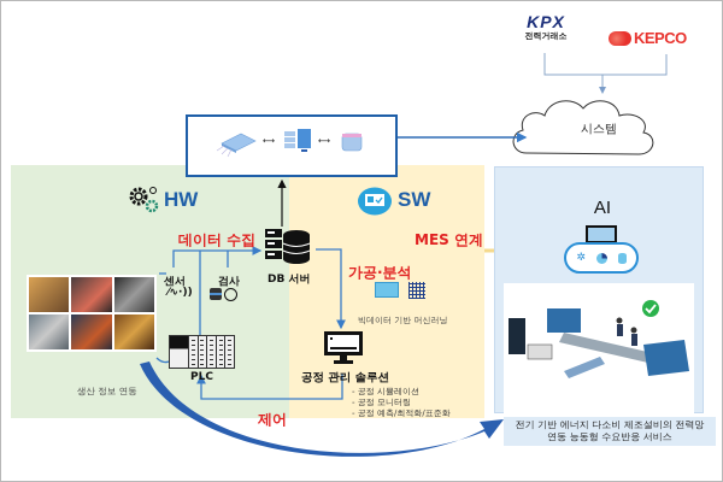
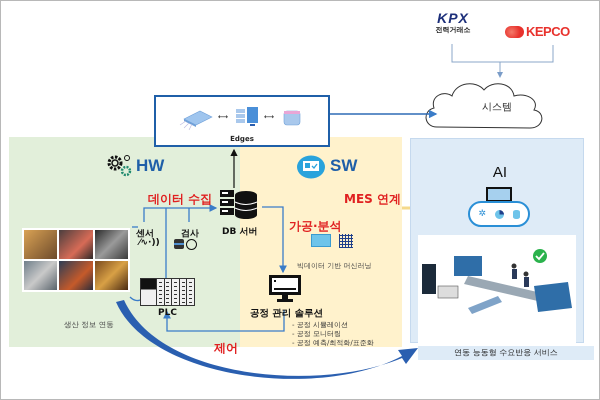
  KPX
  전력거래소
  KEPCO
  시스템
  ⟷
  ⟷
+ Edges
  HW
  데이터 수집
  센서
  ⁄∿·))
  검사
  PLC
  생산 정보 연동
  제어
  DB 서버
  SW
  MES 연계
  가공·분석
  빅데이터 기반 머신러닝
  공정 관리 솔루션
  - 공정 시뮬레이션
  - 공정 모니터링
  - 공정 예측/최적화/표준화
  AI
  ✲
- 전기 기반 에너지 다소비 제조설비의 전력망
  연동 능동형 수요반응 서비스
